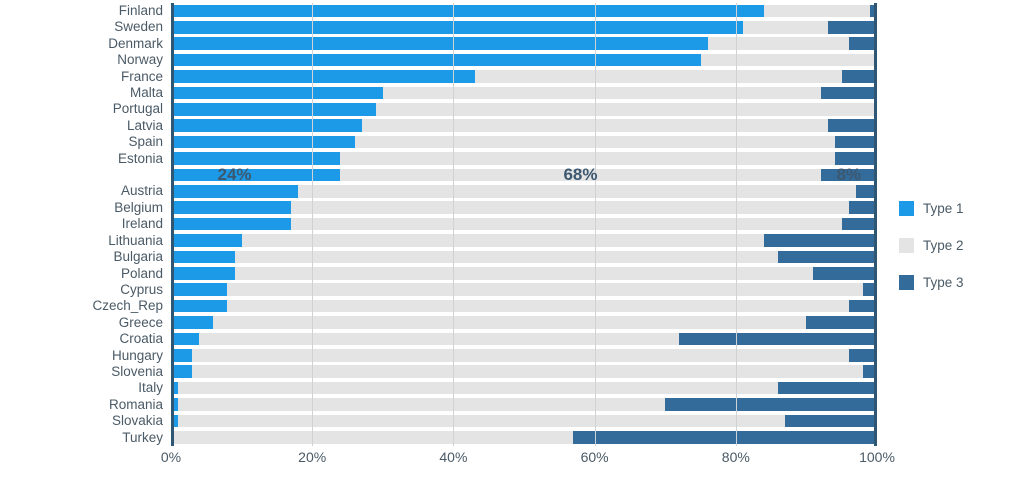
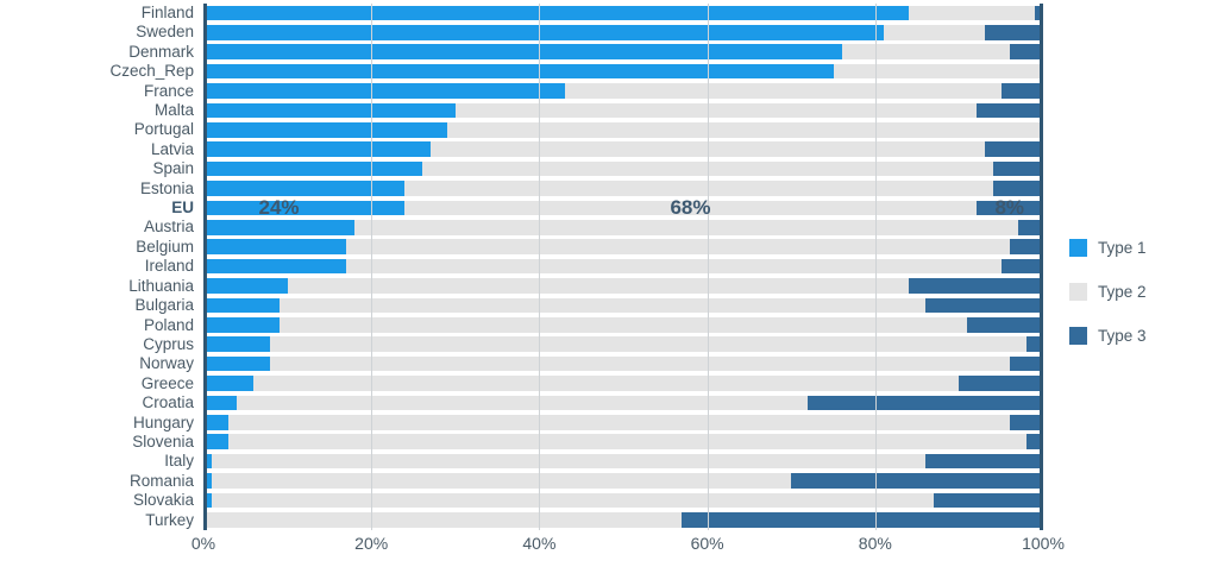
  Finland
  Sweden
  Denmark
- Norway
+ Czech_Rep
  France
  Malta
  Portugal
  Latvia
  Spain
  Estonia
+ EU
  Austria
  Belgium
  Ireland
  Lithuania
  Bulgaria
  Poland
  Cyprus
- Czech_Rep
+ Norway
  Greece
  Croatia
  Hungary
  Slovenia
  Italy
  Romania
  Slovakia
  Turkey
  24%
  68%
  8%
  0%
  20%
  40%
  60%
  80%
  100%
  Type 1
  Type 2
  Type 3
